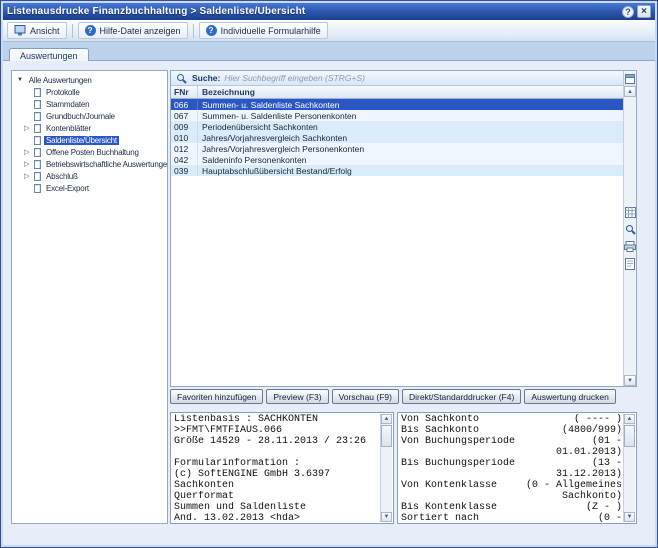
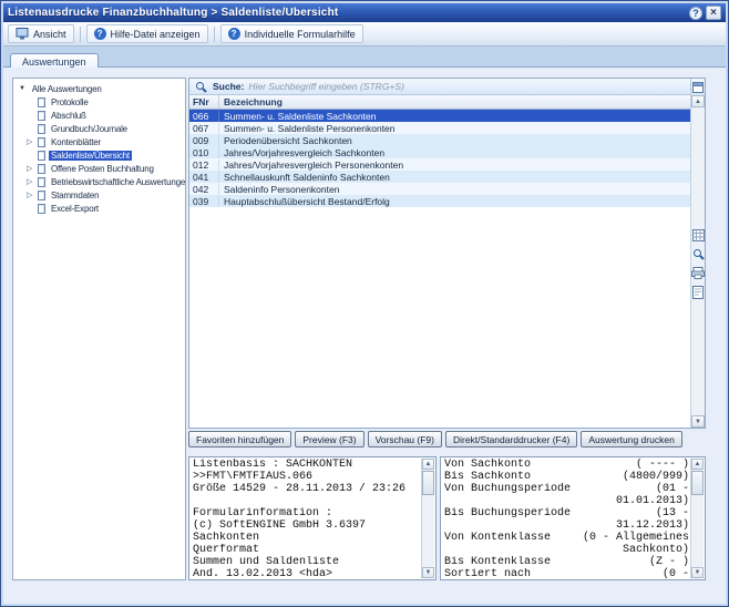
  Listenausdrucke Finanzbuchhaltung > Saldenliste/Übersicht
  ?
  ×
  Ansicht
  ?
  Hilfe-Datei anzeigen
  ?
  Individuelle Formularhilfe
  Auswertungen
  Alle Auswertungen
  Protokolle
- Stammdaten
+ Abschluß
  Grundbuch/Journale
  Kontenblätter
  Saldenliste/Übersicht
  Offene Posten Buchhaltung
  Betriebswirtschaftliche Auswertunge
- Abschluß
+ Stammdaten
  Excel-Export
  Suche:
  Hier Suchbegriff eingeben (STRG+S)
  FNr
  Bezeichnung
  066
  Summen- u. Saldenliste Sachkonten
  067
  Summen- u. Saldenliste Personenkonten
  009
  Periodenübersicht Sachkonten
  010
  Jahres/Vorjahresvergleich Sachkonten
  012
  Jahres/Vorjahresvergleich Personenkonten
+ 041
+ Schnellauskunft Saldeninfo Sachkonten
  042
  Saldeninfo Personenkonten
  039
  Hauptabschlußübersicht Bestand/Erfolg
  Favoriten hinzufügen
  Preview (F3)
  Vorschau (F9)
  Direkt/Standarddrucker (F4)
  Auswertung drucken
  Listenbasis : SACHKONTEN
  >>FMT\FMTFIAUS.066
  Größe 14529 - 28.11.2013 / 23:26
  Formularinformation :
  (c) SoftENGINE GmbH 3.6397
  Sachkonten
  Querformat
  Summen und Saldenliste
  Änd. 13.02.2013 <hda>
  Von Sachkonto
  ( ---- )
  Bis Sachkonto
  (4800/999)
  Von Buchungsperiode
  (01 - 01.01.2013)
  Bis Buchungsperiode
  (13 - 31.12.2013)
  Von Kontenklasse
  (0 - Allgemeines Sachkonto)
  Bis Kontenklasse
  (Z - )
  Sortiert nach
  (0 -
